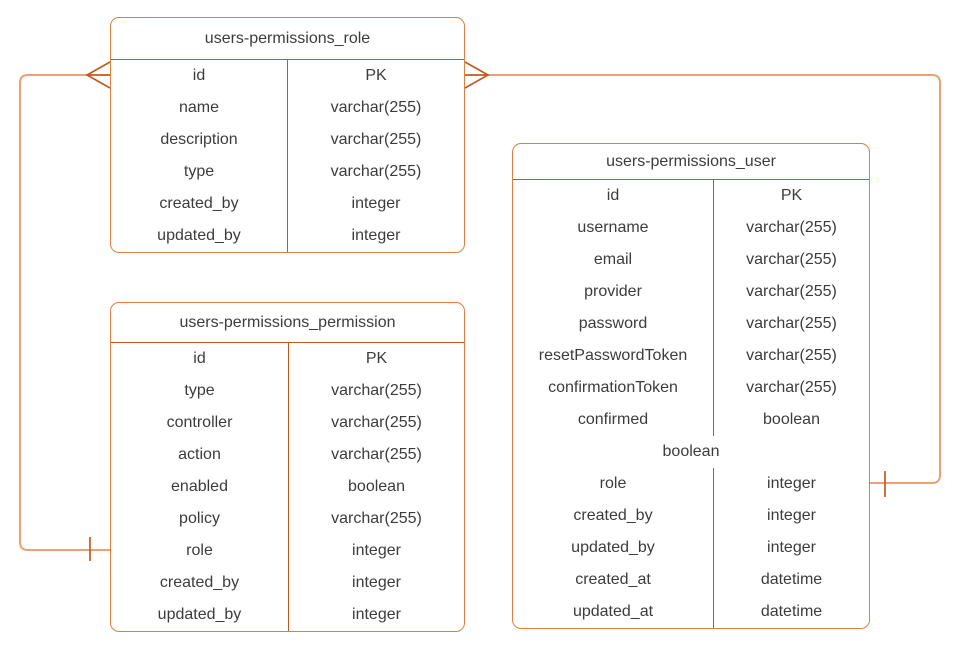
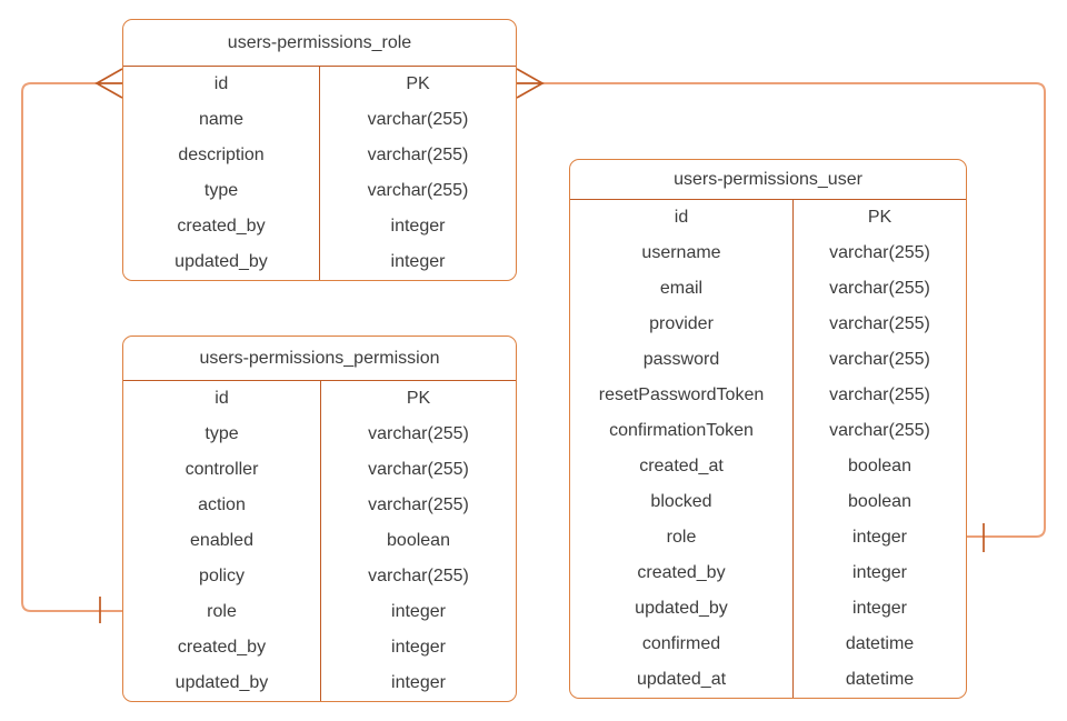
  users-permissions_role
  id
  PK
  name
  varchar(255)
  description
  varchar(255)
  type
  varchar(255)
  created_by
  integer
  updated_by
  integer
  users-permissions_permission
  id
  PK
  type
  varchar(255)
  controller
  varchar(255)
  action
  varchar(255)
  enabled
  boolean
  policy
  varchar(255)
  role
  integer
  created_by
  integer
  updated_by
  integer
  users-permissions_user
  id
  PK
  username
  varchar(255)
  email
  varchar(255)
  provider
  varchar(255)
  password
  varchar(255)
  resetPasswordToken
  varchar(255)
  confirmationToken
  varchar(255)
- confirmed
+ created_at
  boolean
+ blocked
  boolean
  role
  integer
  created_by
  integer
  updated_by
  integer
- created_at
+ confirmed
  datetime
  updated_at
  datetime
